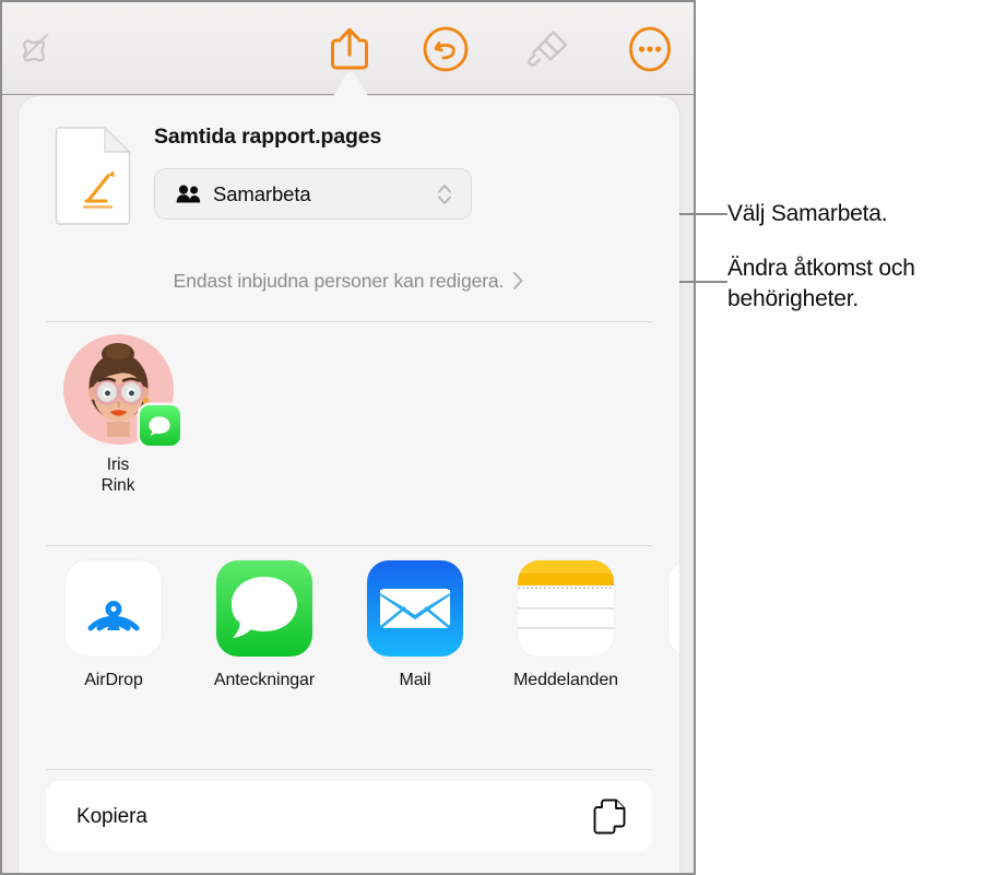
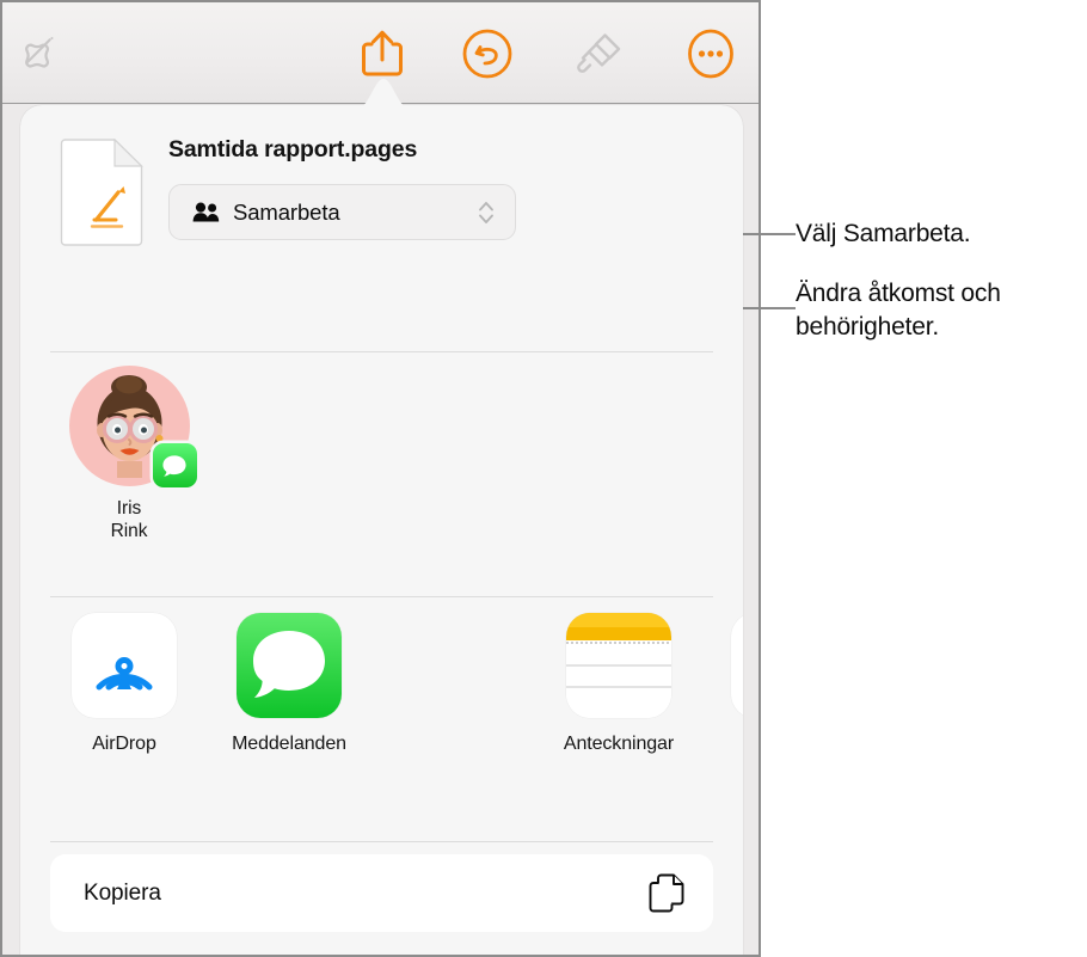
  Samtida rapport.pages
  Samarbeta
- Endast inbjudna personer kan redigera.
  Iris
  Rink
  AirDrop
- Anteckningar
+ Meddelanden
- Mail
- Meddelanden
+ Anteckningar
  Kopiera
  Välj Samarbeta.
  Ändra åtkomst och behörigheter.
